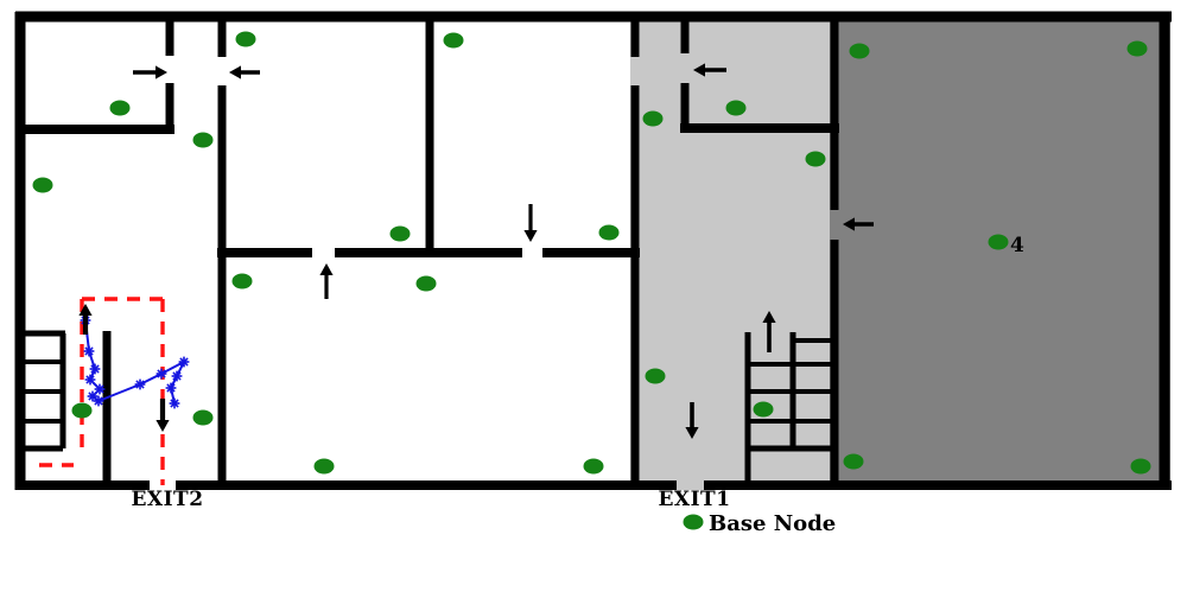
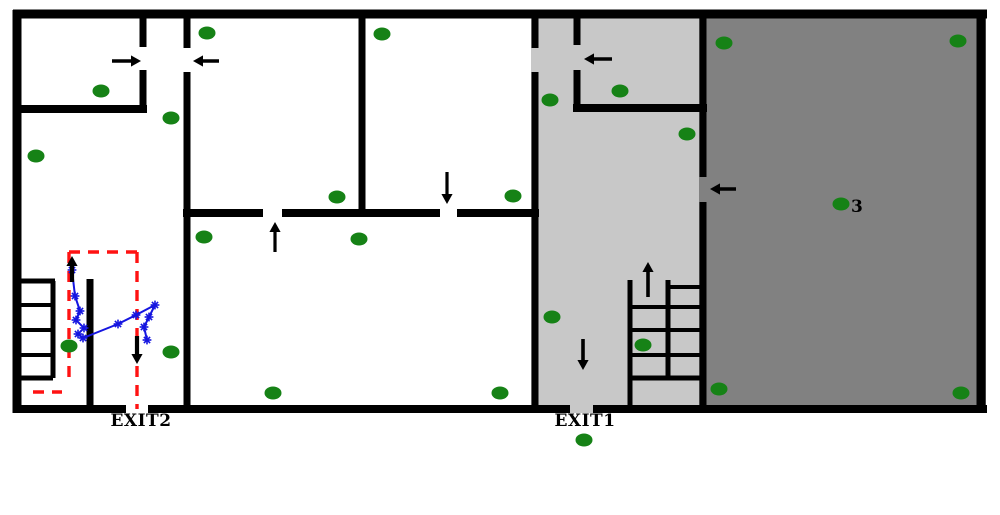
  EXIT2
  EXIT1
- 4
+ 3
- Base Node
